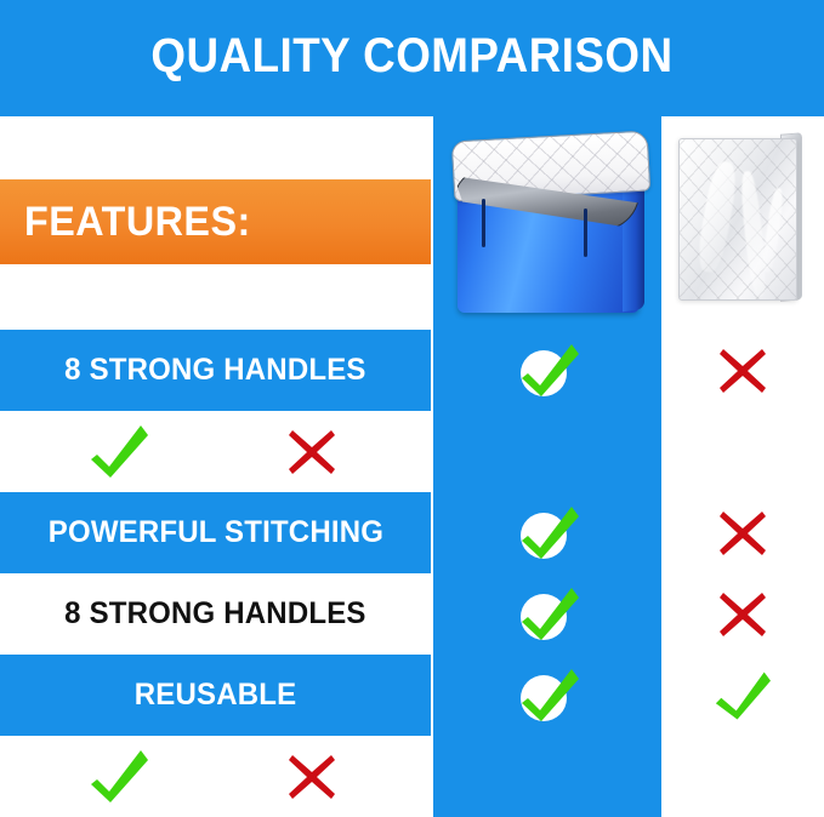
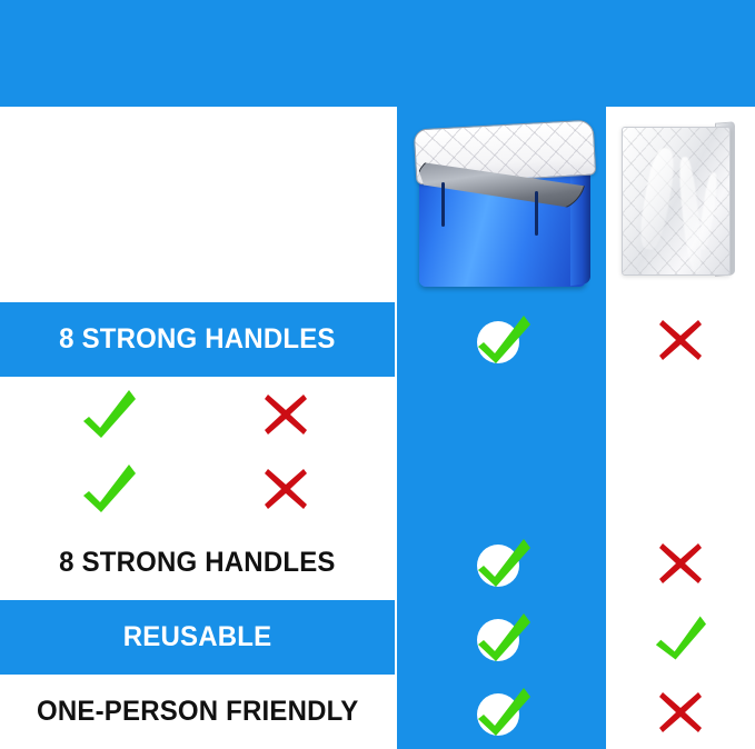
- QUALITY COMPARISON
- FEATURES:
  8 STRONG HANDLES
- POWERFUL STITCHING
  8 STRONG HANDLES
  REUSABLE
+ ONE-PERSON FRIENDLY
